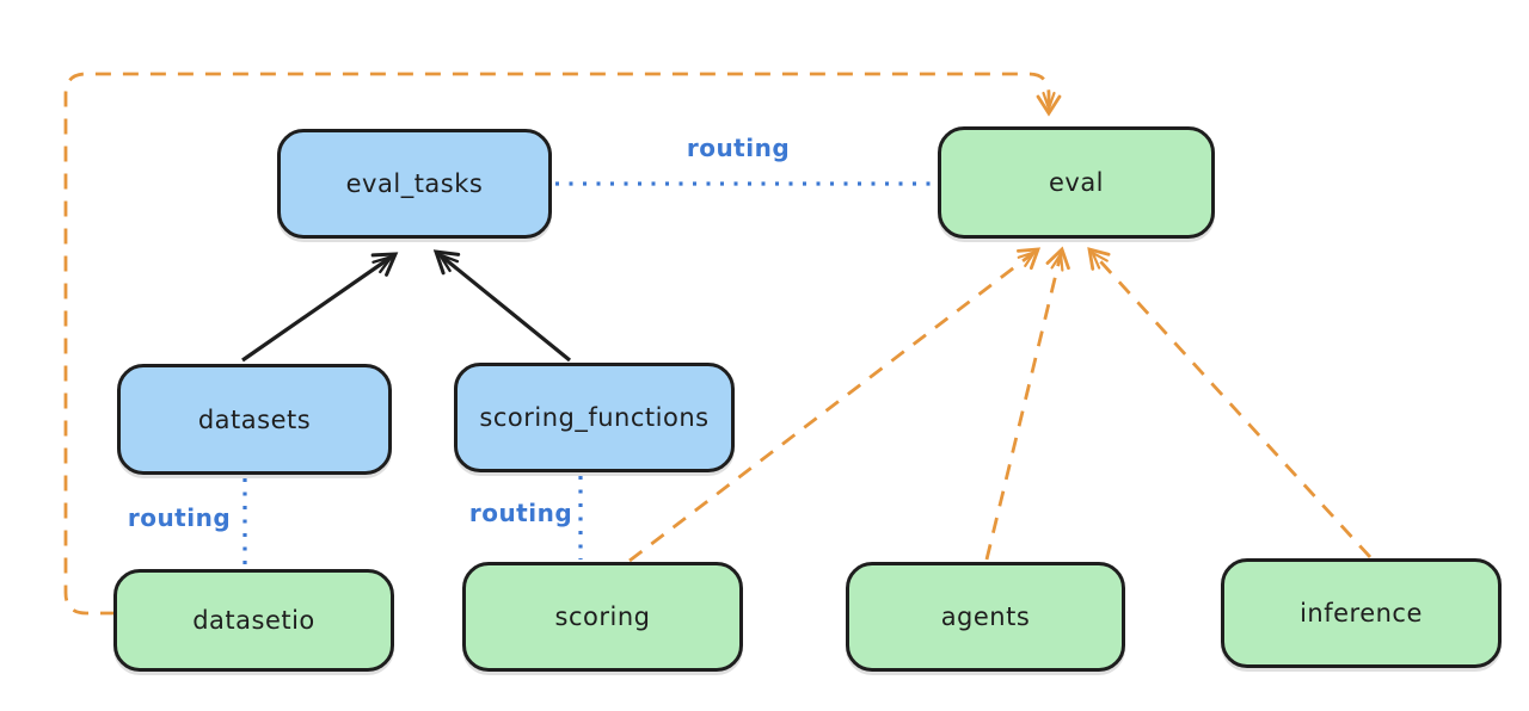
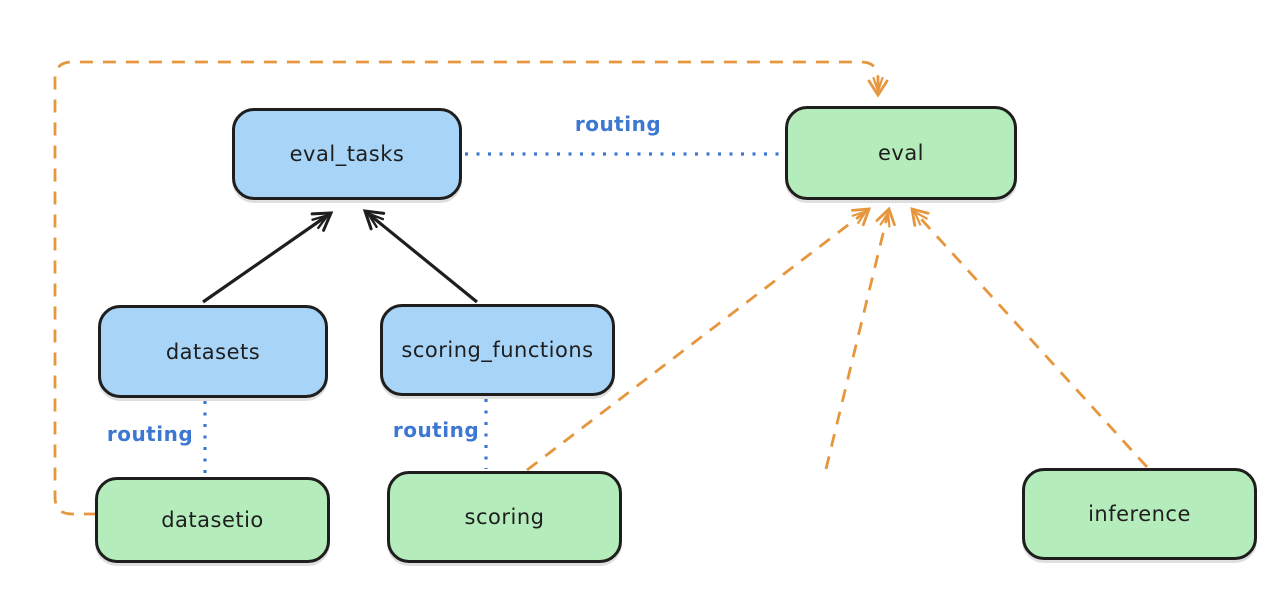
  eval_tasks
  eval
  datasets
  scoring_functions
  datasetio
  scoring
- agents
  inference
  routing
  routing
  routing
